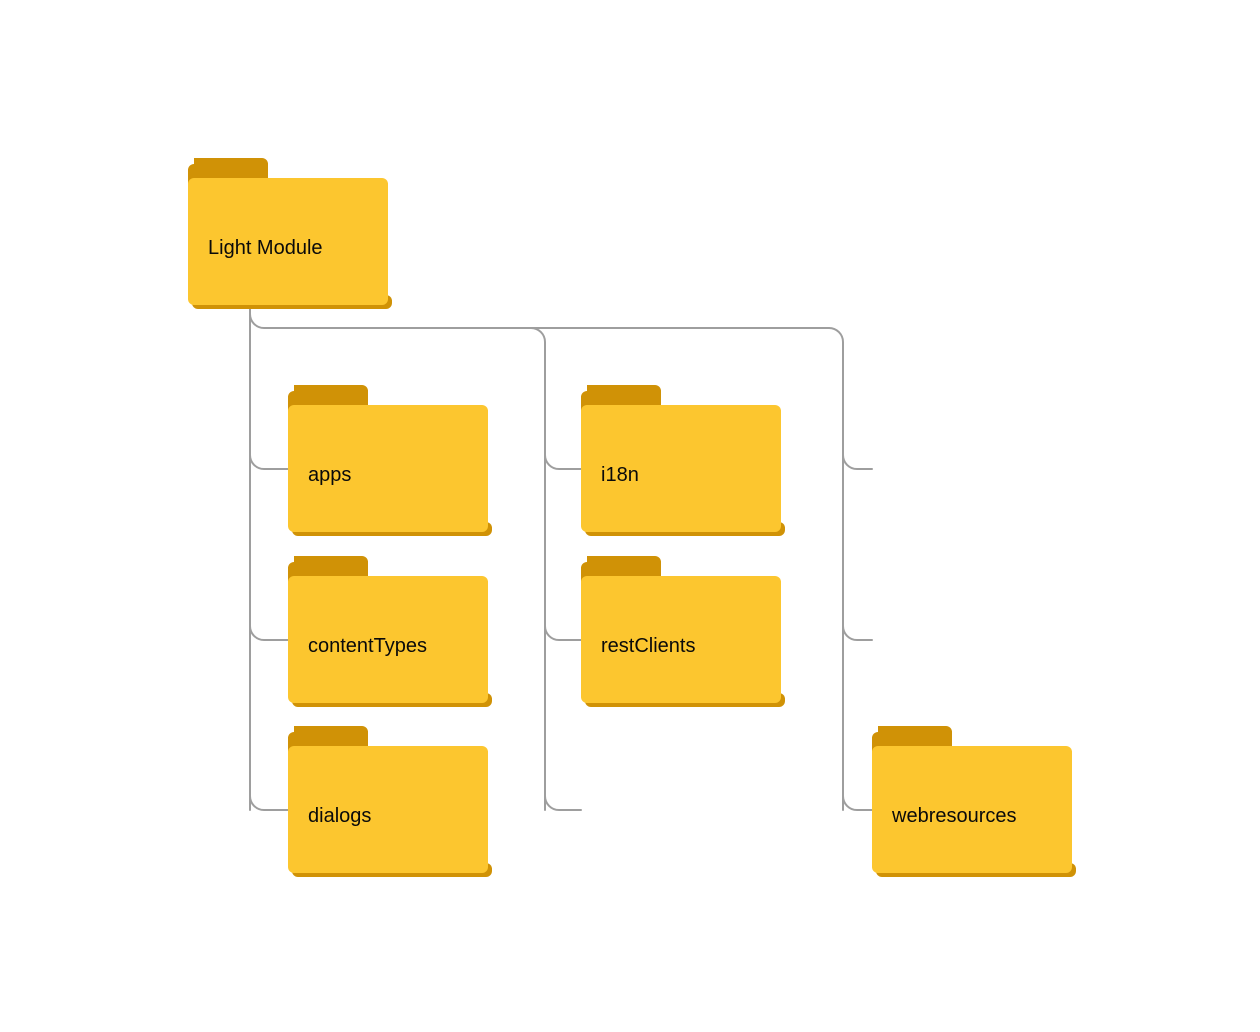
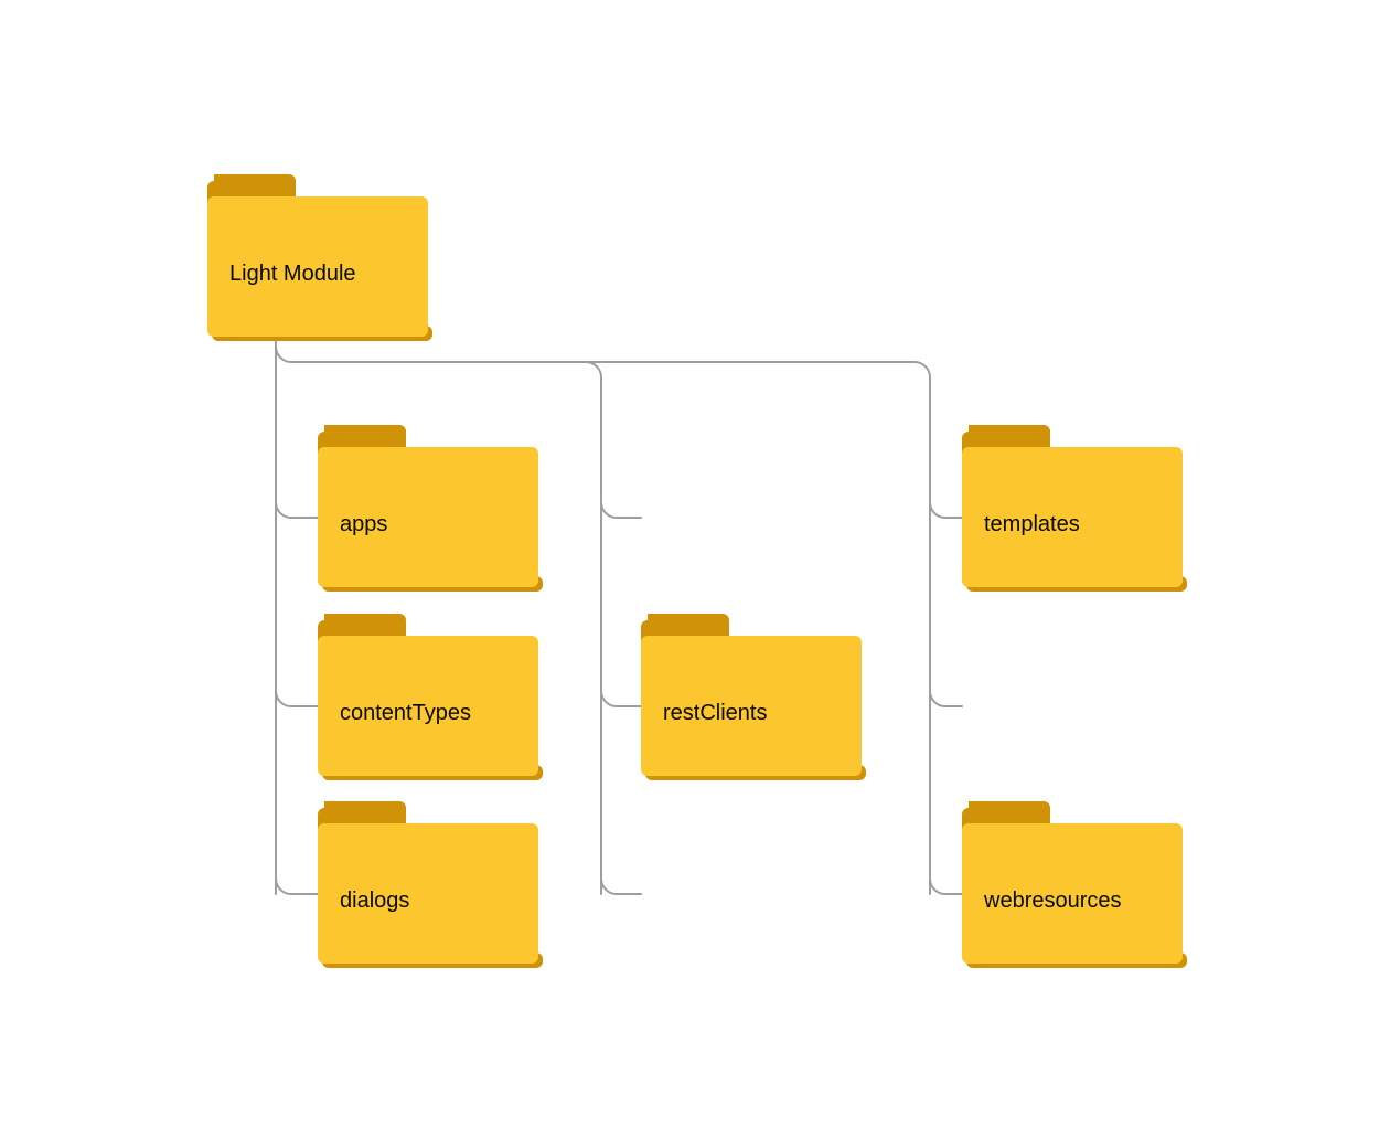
  Light Module
  apps
  contentTypes
  dialogs
- i18n
  restClients
+ templates
  webresources
